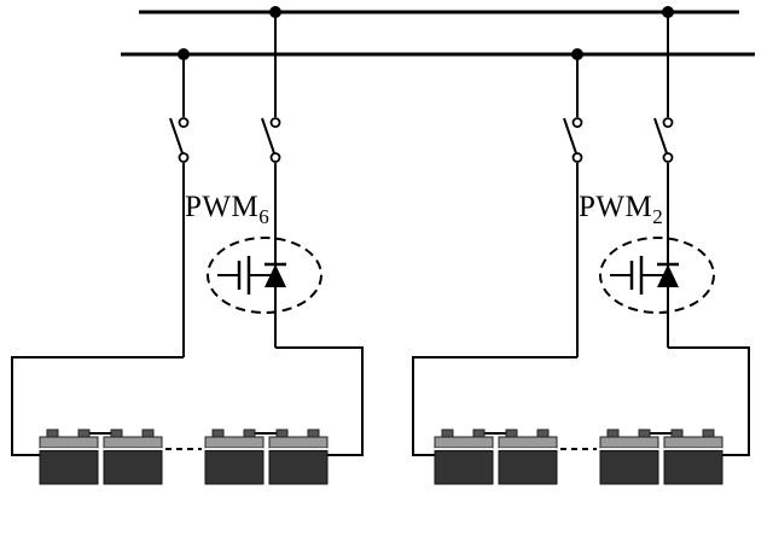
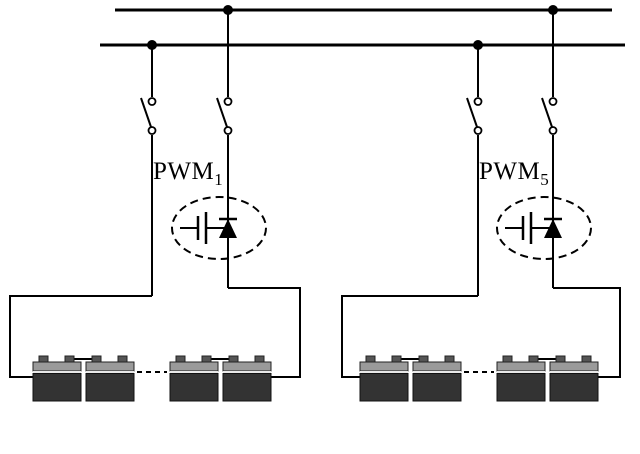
- PWM6
+ PWM1
- PWM2
+ PWM5
